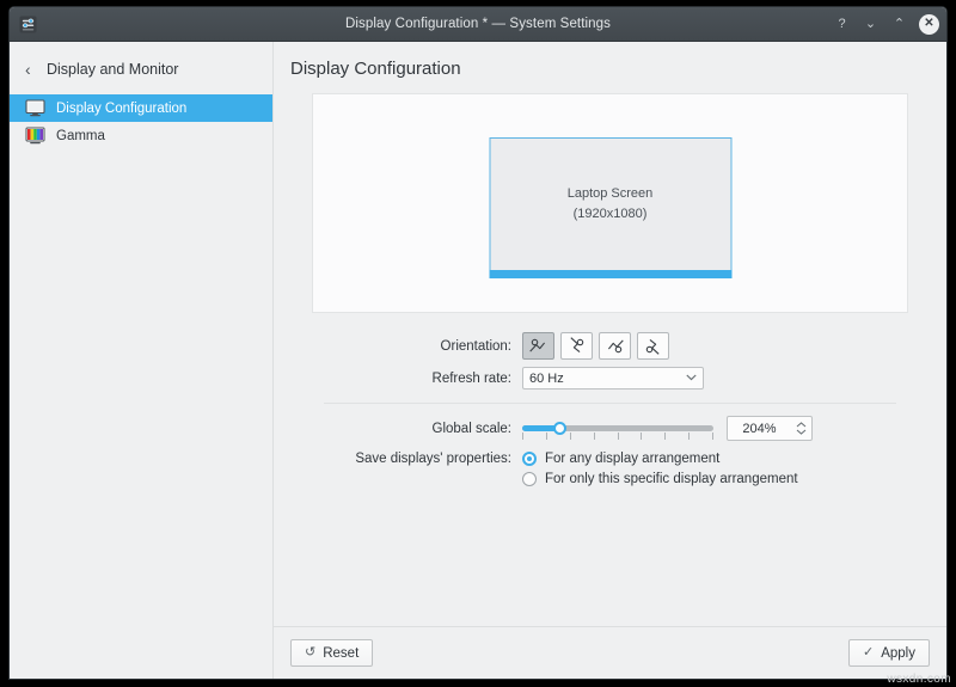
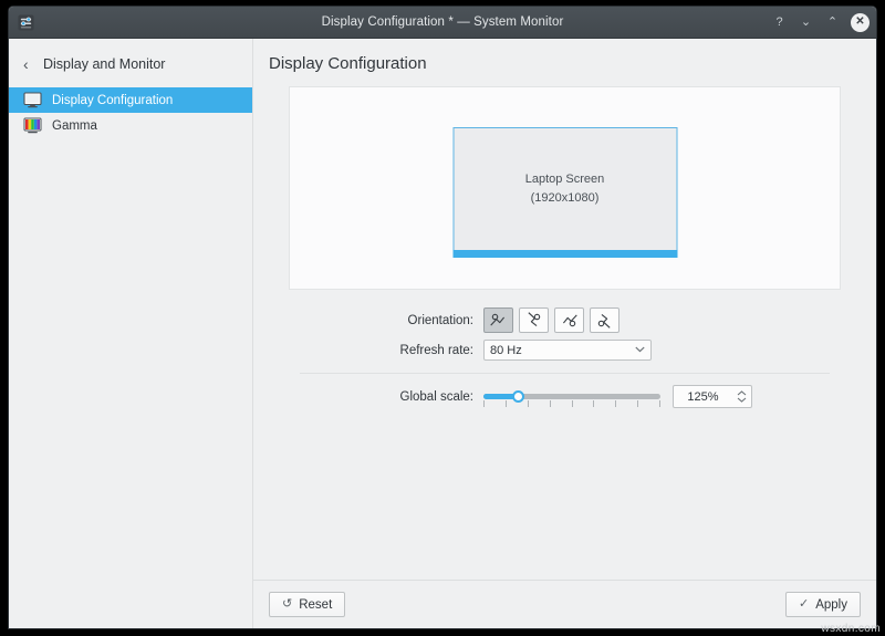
- Display Configuration * — System Settings
+ Display Configuration * — System Monitor
  ?
  ⌄
  ⌃
  ✕
  ‹
  Display and Monitor
  Display Configuration
  Gamma
  Display Configuration
  Laptop Screen
  (1920x1080)
  Orientation:
  Refresh rate:
- 60 Hz
+ 80 Hz
  Global scale:
- 204%
+ 125%
- Save displays' properties:
- For any display arrangement
- For only this specific display arrangement
  ↺
  Reset
  ✓
  Apply
  wsxdn.com
